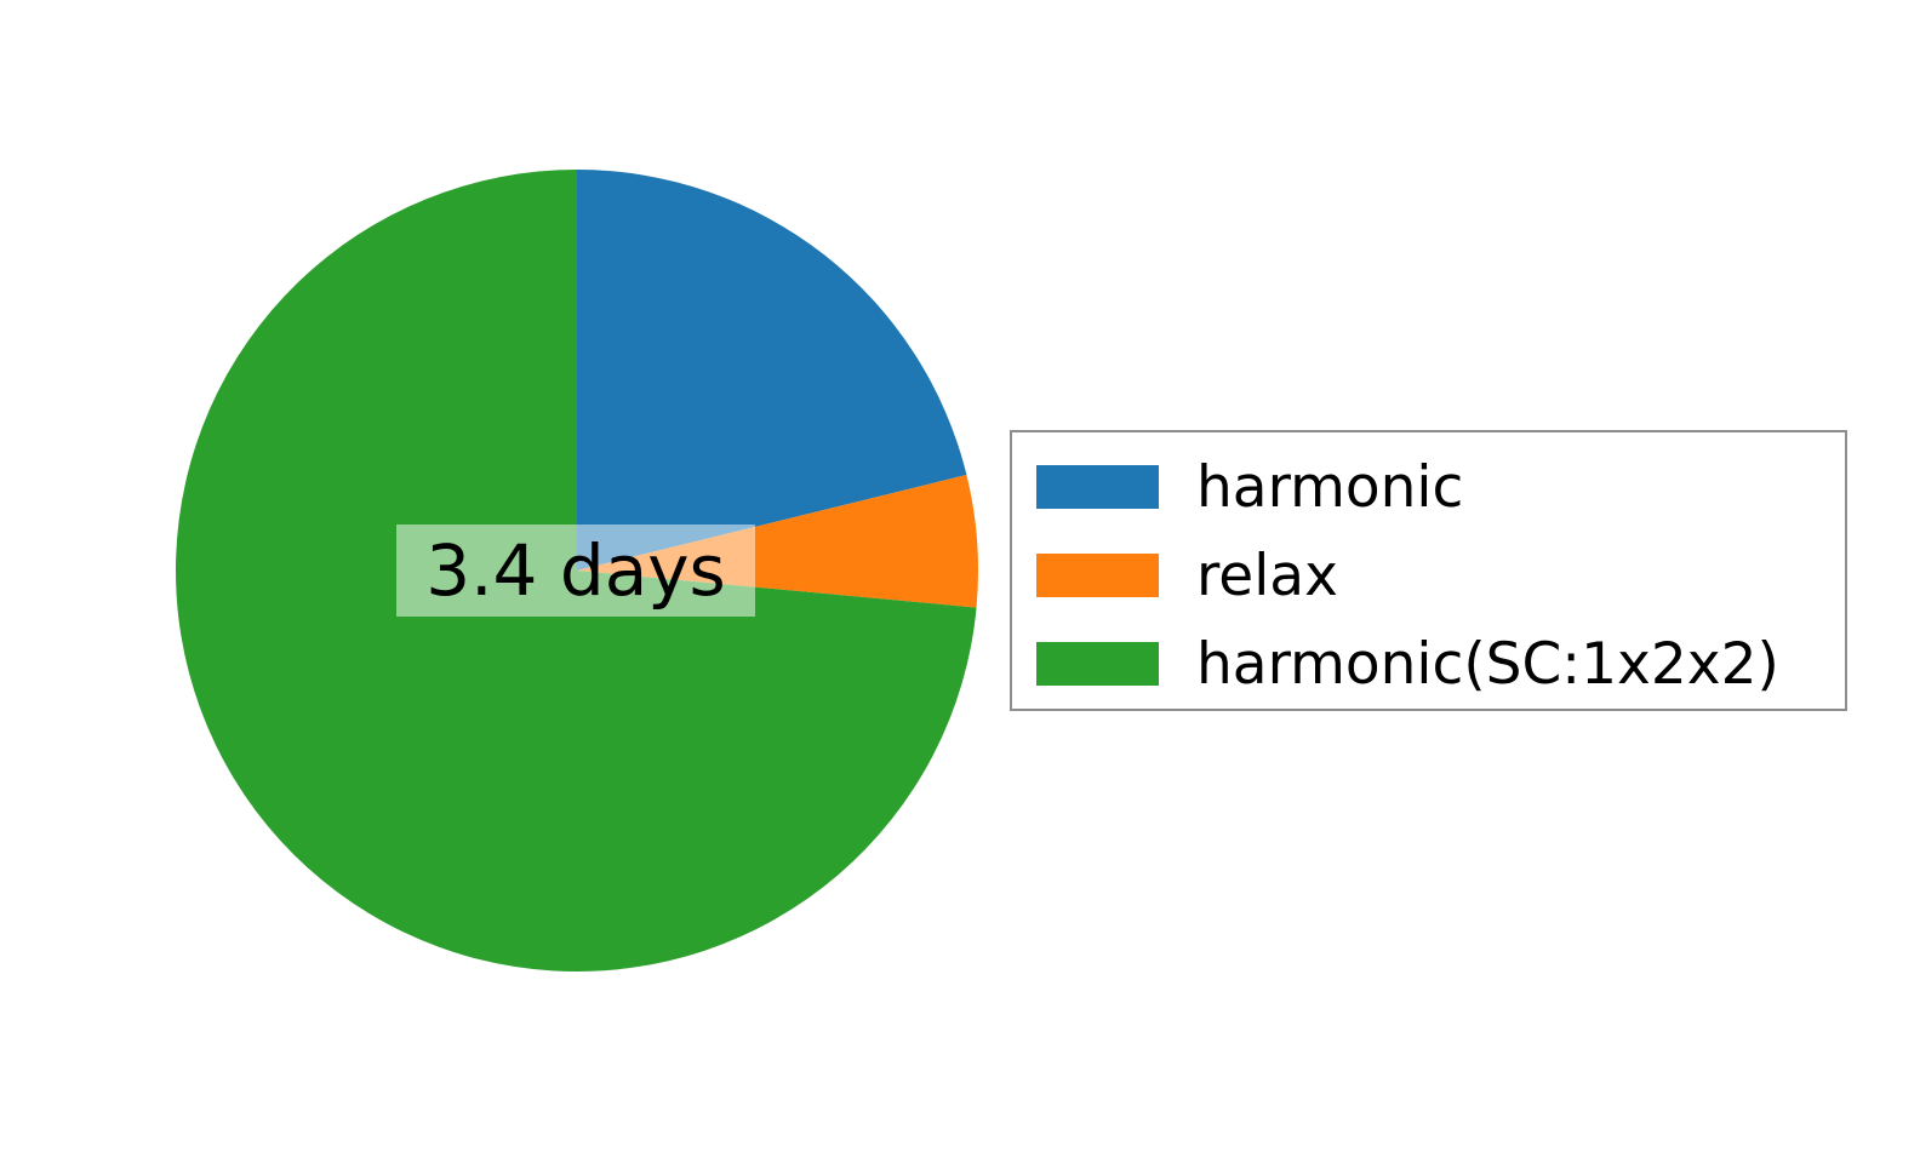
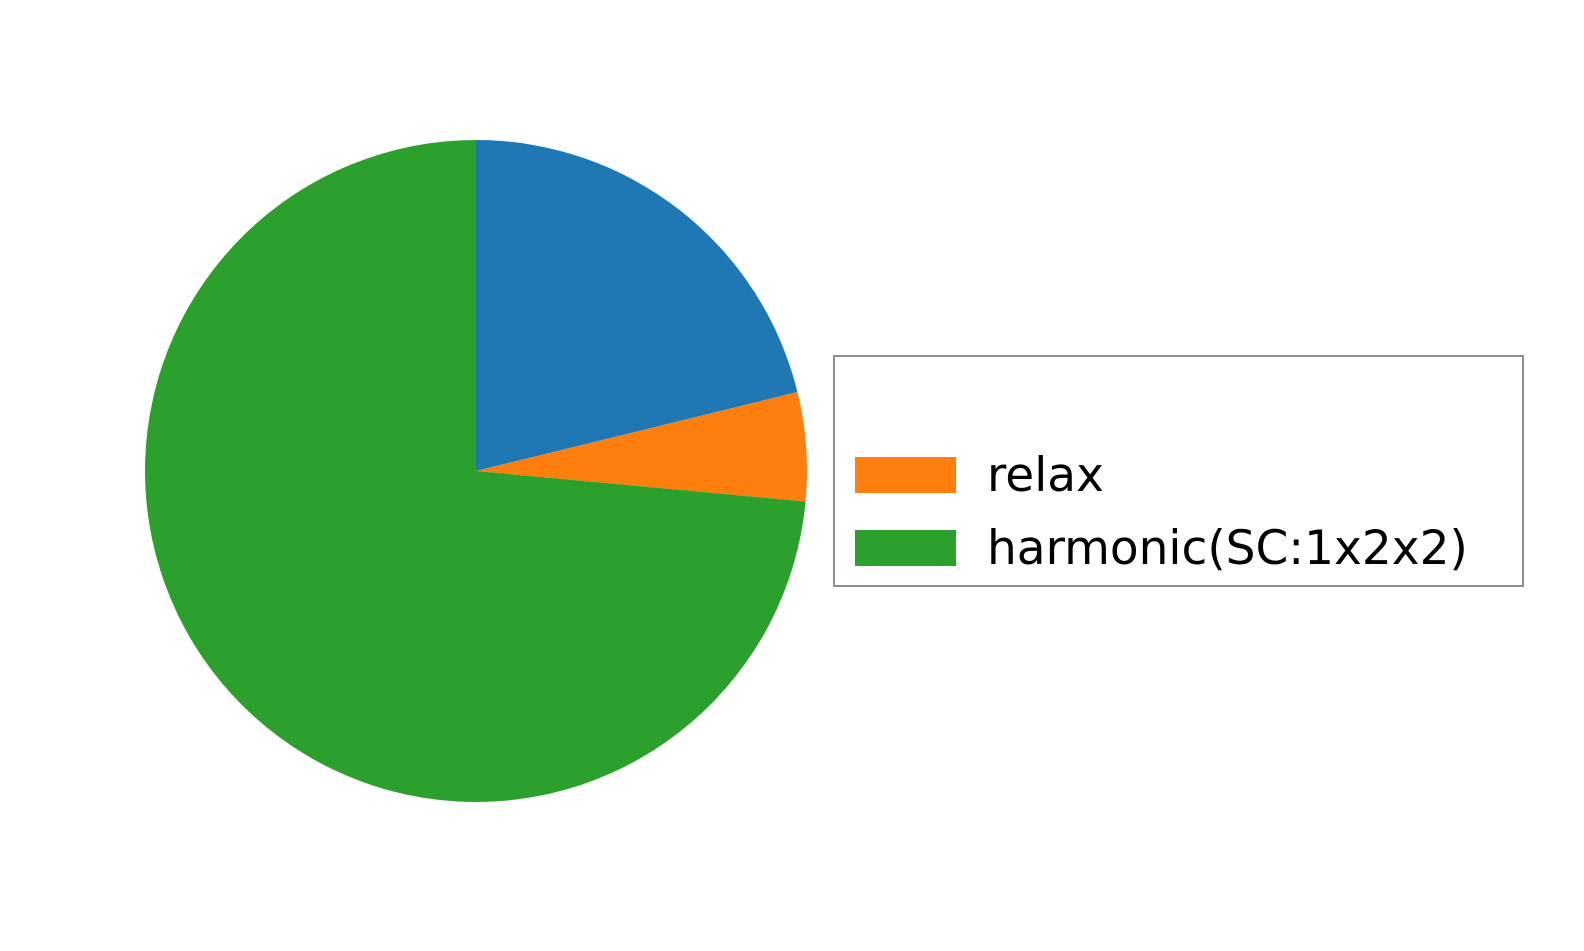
- 3.4 days
- harmonic
  relax
  harmonic(SC:1x2x2)
